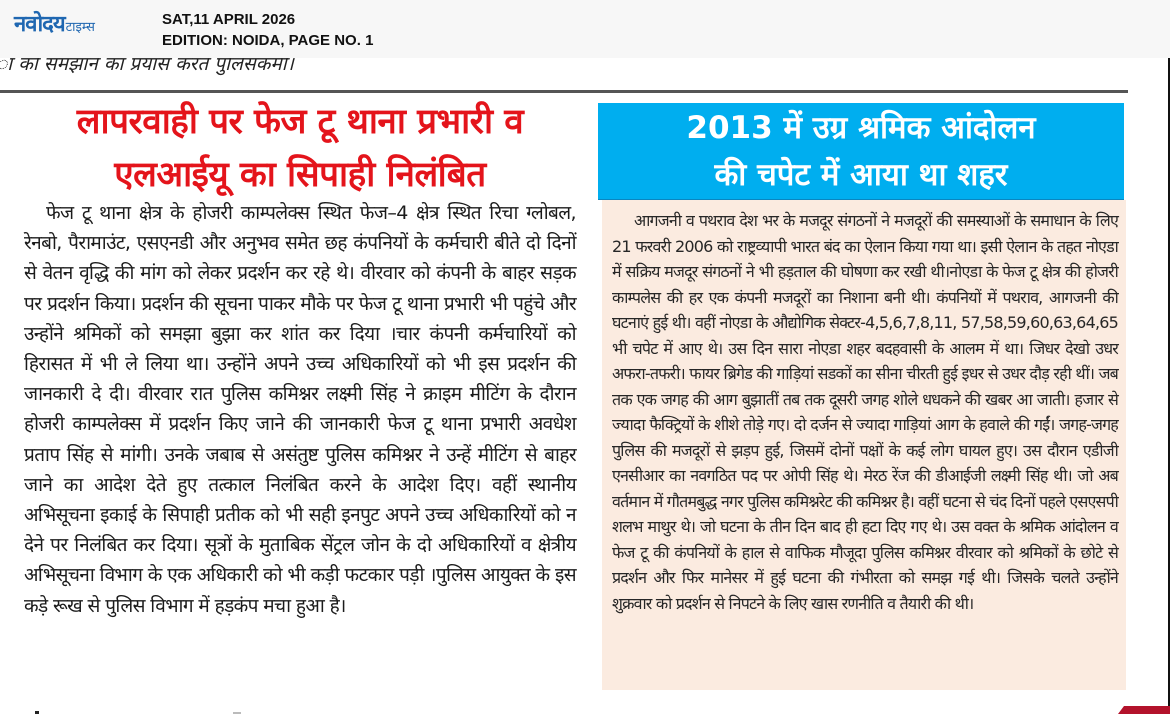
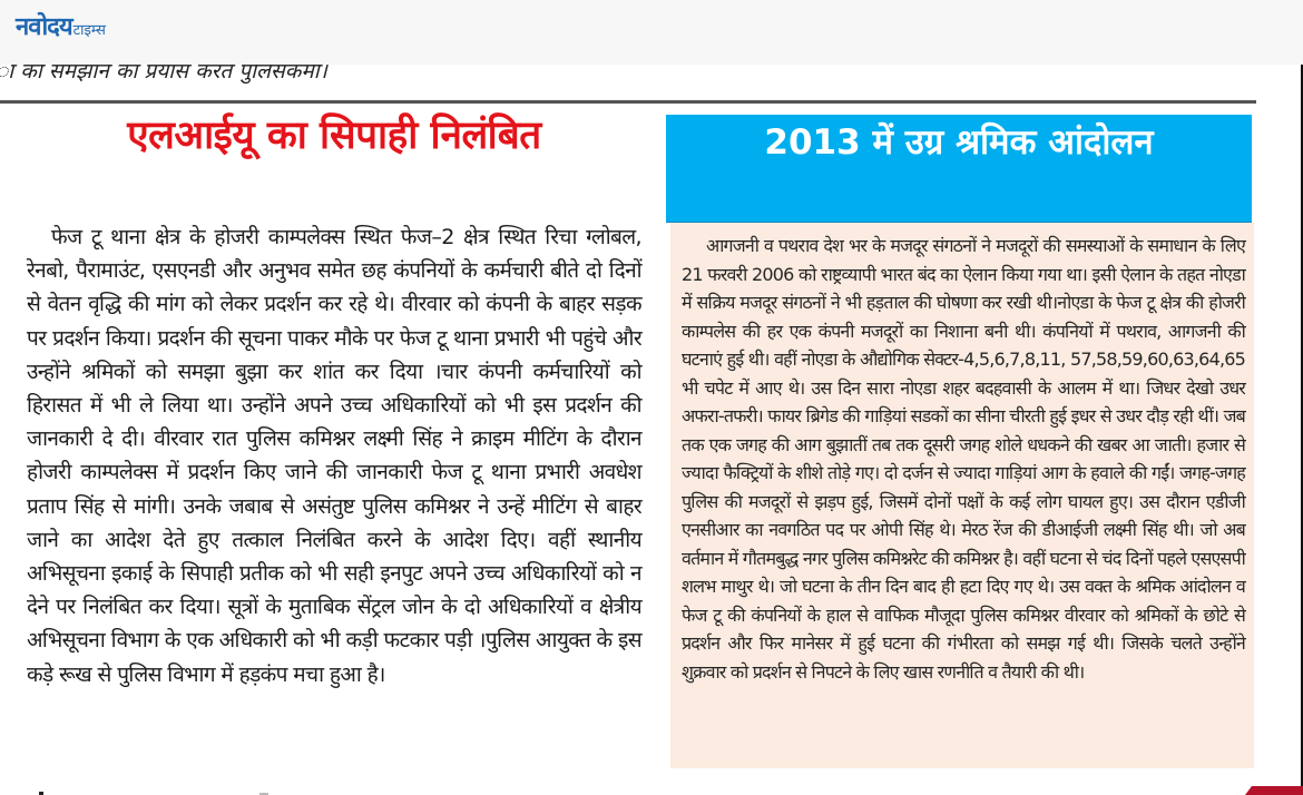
  नवोदय
  टाइम्स
- SAT,11 APRIL 2026
- EDITION: NOIDA, PAGE NO. 1
  ा को समझाने का प्रयास करते पुलिसकर्मी।
- लापरवाही पर फेज टू थाना प्रभारी व
  एलआईयू का सिपाही निलंबित
- फेज टू थाना क्षेत्र के होजरी काम्पलेक्स स्थित फेज–4 क्षेत्र स्थित रिचा ग्लोबल, रेनबो, पैरामाउंट, एसएनडी और अनुभव समेत छह कंपनियों के कर्मचारी बीते दो दिनों से वेतन वृद्धि की मांग को लेकर प्रदर्शन कर रहे थे। वीरवार को कंपनी के बाहर सड़क पर प्रदर्शन किया। प्रदर्शन की सूचना पाकर मौके पर फेज टू थाना प्रभारी भी पहुंचे और उन्होंने श्रमिकों को समझा बुझा कर शांत कर दिया ।चार कंपनी कर्मचारियों को हिरासत में भी ले लिया था। उन्होंने अपने उच्च अधिकारियों को भी इस प्रदर्शन की जानकारी दे दी। वीरवार रात पुलिस कमिश्नर लक्ष्मी सिंह ने क्राइम मीटिंग के दौरान होजरी काम्पलेक्स में प्रदर्शन किए जाने की जानकारी फेज टू थाना प्रभारी अवधेश प्रताप सिंह से मांगी। उनके जबाब से असंतुष्ट पुलिस कमिश्नर ने उन्हें मीटिंग से बाहर जाने का आदेश देते हुए तत्काल निलंबित करने के आदेश दिए। वहीं स्थानीय अभिसूचना इकाई के सिपाही प्रतीक को भी सही इनपुट अपने उच्च अधिकारियों को न देने पर निलंबित कर दिया। सूत्रों के मुताबिक सेंट्रल जोन के दो अधिकारियों व क्षेत्रीय अभिसूचना विभाग के एक अधिकारी को भी कड़ी फटकार पड़ी ।पुलिस आयुक्त के इस कड़े रूख से पुलिस विभाग में हड़कंप मचा हुआ है।
+ फेज टू थाना क्षेत्र के होजरी काम्पलेक्स स्थित फेज–2 क्षेत्र स्थित रिचा ग्लोबल, रेनबो, पैरामाउंट, एसएनडी और अनुभव समेत छह कंपनियों के कर्मचारी बीते दो दिनों से वेतन वृद्धि की मांग को लेकर प्रदर्शन कर रहे थे। वीरवार को कंपनी के बाहर सड़क पर प्रदर्शन किया। प्रदर्शन की सूचना पाकर मौके पर फेज टू थाना प्रभारी भी पहुंचे और उन्होंने श्रमिकों को समझा बुझा कर शांत कर दिया ।चार कंपनी कर्मचारियों को हिरासत में भी ले लिया था। उन्होंने अपने उच्च अधिकारियों को भी इस प्रदर्शन की जानकारी दे दी। वीरवार रात पुलिस कमिश्नर लक्ष्मी सिंह ने क्राइम मीटिंग के दौरान होजरी काम्पलेक्स में प्रदर्शन किए जाने की जानकारी फेज टू थाना प्रभारी अवधेश प्रताप सिंह से मांगी। उनके जबाब से असंतुष्ट पुलिस कमिश्नर ने उन्हें मीटिंग से बाहर जाने का आदेश देते हुए तत्काल निलंबित करने के आदेश दिए। वहीं स्थानीय अभिसूचना इकाई के सिपाही प्रतीक को भी सही इनपुट अपने उच्च अधिकारियों को न देने पर निलंबित कर दिया। सूत्रों के मुताबिक सेंट्रल जोन के दो अधिकारियों व क्षेत्रीय अभिसूचना विभाग के एक अधिकारी को भी कड़ी फटकार पड़ी ।पुलिस आयुक्त के इस कड़े रूख से पुलिस विभाग में हड़कंप मचा हुआ है।
  2013 में उग्र श्रमिक आंदोलन
- की चपेट में आया था शहर
  आगजनी व पथराव देश भर के मजदूर संगठनों ने मजदूरों की समस्याओं के समाधान के लिए 21 फरवरी 2006 को राष्ट्रव्यापी भारत बंद का ऐलान किया गया था। इसी ऐलान के तहत नोएडा में सक्रिय मजदूर संगठनों ने भी हड़ताल की घोषणा कर रखी थी।नोएडा के फेज टू क्षेत्र की होजरी काम्पलेस की हर एक कंपनी मजदूरों का निशाना बनी थी। कंपनियों में पथराव, आगजनी की घटनाएं हुई थी। वहीं नोएडा के औद्योगिक सेक्टर-4,5,6,7,8,11, 57,58,59,60,63,64,65 भी चपेट में आए थे। उस दिन सारा नोएडा शहर बदहवासी के आलम में था। जिधर देखो उधर अफरा-तफरी। फायर ब्रिगेड की गाड़ियां सडकों का सीना चीरती हुई इधर से उधर दौड़ रही थीं। जब तक एक जगह की आग बुझातीं तब तक दूसरी जगह शोले धधकने की खबर आ जाती। हजार से ज्यादा फैक्ट्रियों के शीशे तोड़े गए। दो दर्जन से ज्यादा गाड़ियां आग के हवाले की गईं। जगह-जगह पुलिस की मजदूरों से झड़प हुई, जिसमें दोनों पक्षों के कई लोग घायल हुए। उस दौरान एडीजी एनसीआर का नवगठित पद पर ओपी सिंह थे। मेरठ रेंज की डीआईजी लक्ष्मी सिंह थी। जो अब वर्तमान में गौतमबुद्ध नगर पुलिस कमिश्नरेट की कमिश्नर है। वहीं घटना से चंद दिनों पहले एसएसपी शलभ माथुर थे। जो घटना के तीन दिन बाद ही हटा दिए गए थे। उस वक्त के श्रमिक आंदोलन व फेज टू की कंपनियों के हाल से वाफिक मौजूदा पुलिस कमिश्नर वीरवार को श्रमिकों के छोटे से प्रदर्शन और फिर मानेसर में हुई घटना की गंभीरता को समझ गई थी। जिसके चलते उन्होंने शुक्रवार को प्रदर्शन से निपटने के लिए खास रणनीति व तैयारी की थी।
